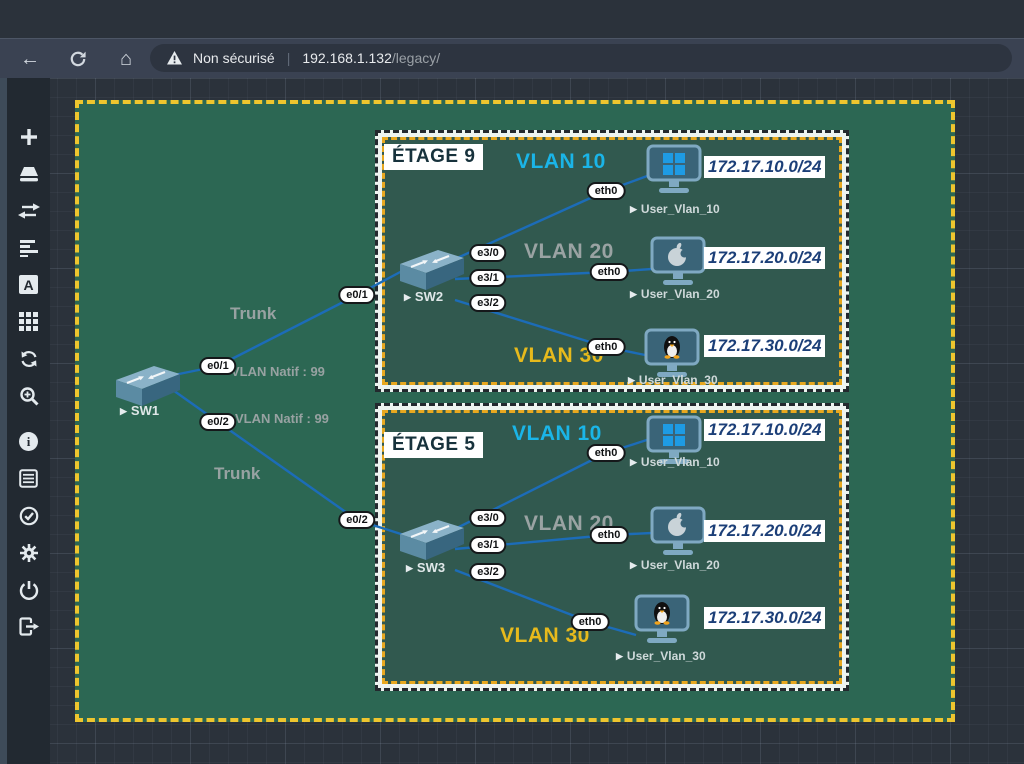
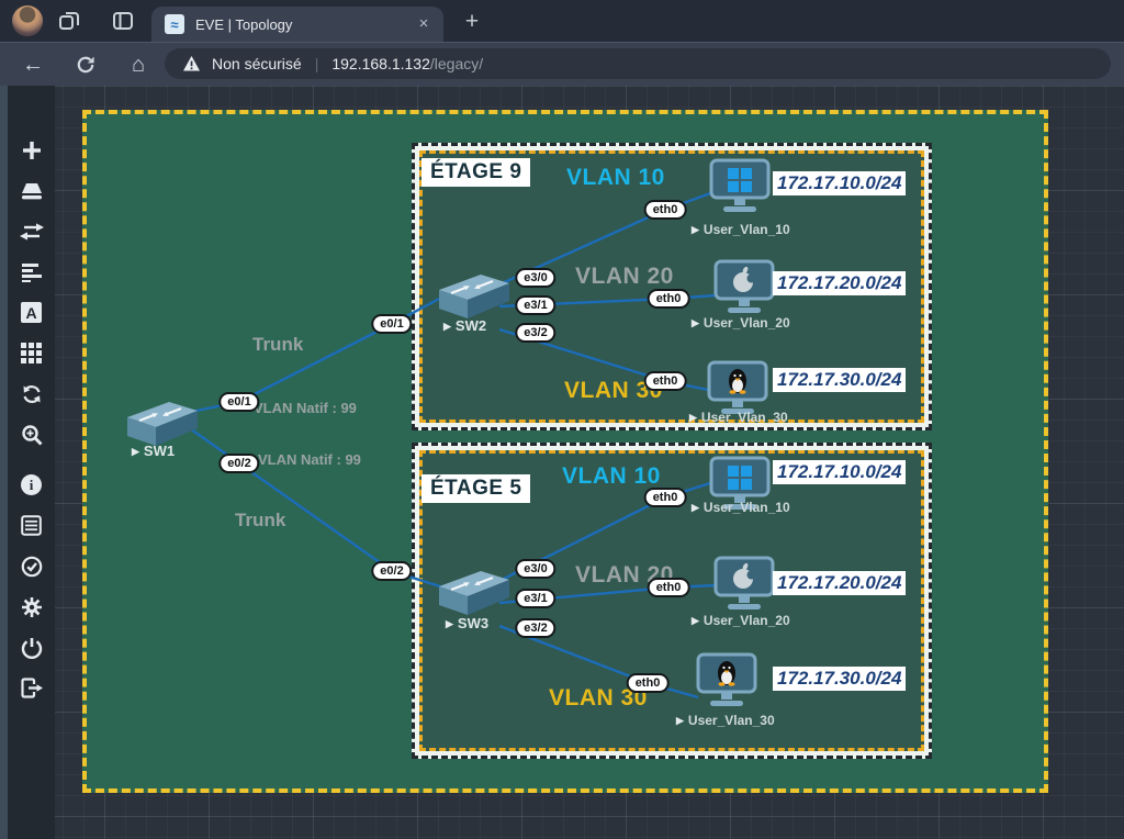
+ ≈
+ EVE | Topology
+ ×
+ +
  ←
  ⌂
  Non sécurisé
  |
  192.168.1.132
  /legacy/
  A
  i
  ▶ SW1
  ▶ SW2
  ▶ SW3
  Trunk
  Trunk
  VLAN Natif : 99
  VLAN Natif : 99
  e0/1
  e0/2
  e0/1
  e0/2
  ÉTAGE 9
  VLAN 10
  VLAN 20
  VLAN 3
  eth0
  eth0
  eth0
  e3/0
  e3/1
  e3/2
  172.17.10.0/24
  ▶ User_Vlan_10
  172.17.20.0/24
  ▶ User_Vlan_20
  172.17.30.0/24
  ▶ User_Vlan_30
  ÉTAGE 5
  VLAN 10
  VLAN 20
  VLAN 30
  eth0
  eth0
  eth0
  e3/0
  e3/1
  e3/2
  172.17.10.0/24
  ▶ User_Vlan_10
  172.17.20.0/24
  ▶ User_Vlan_20
  172.17.30.0/24
  ▶ User_Vlan_30
